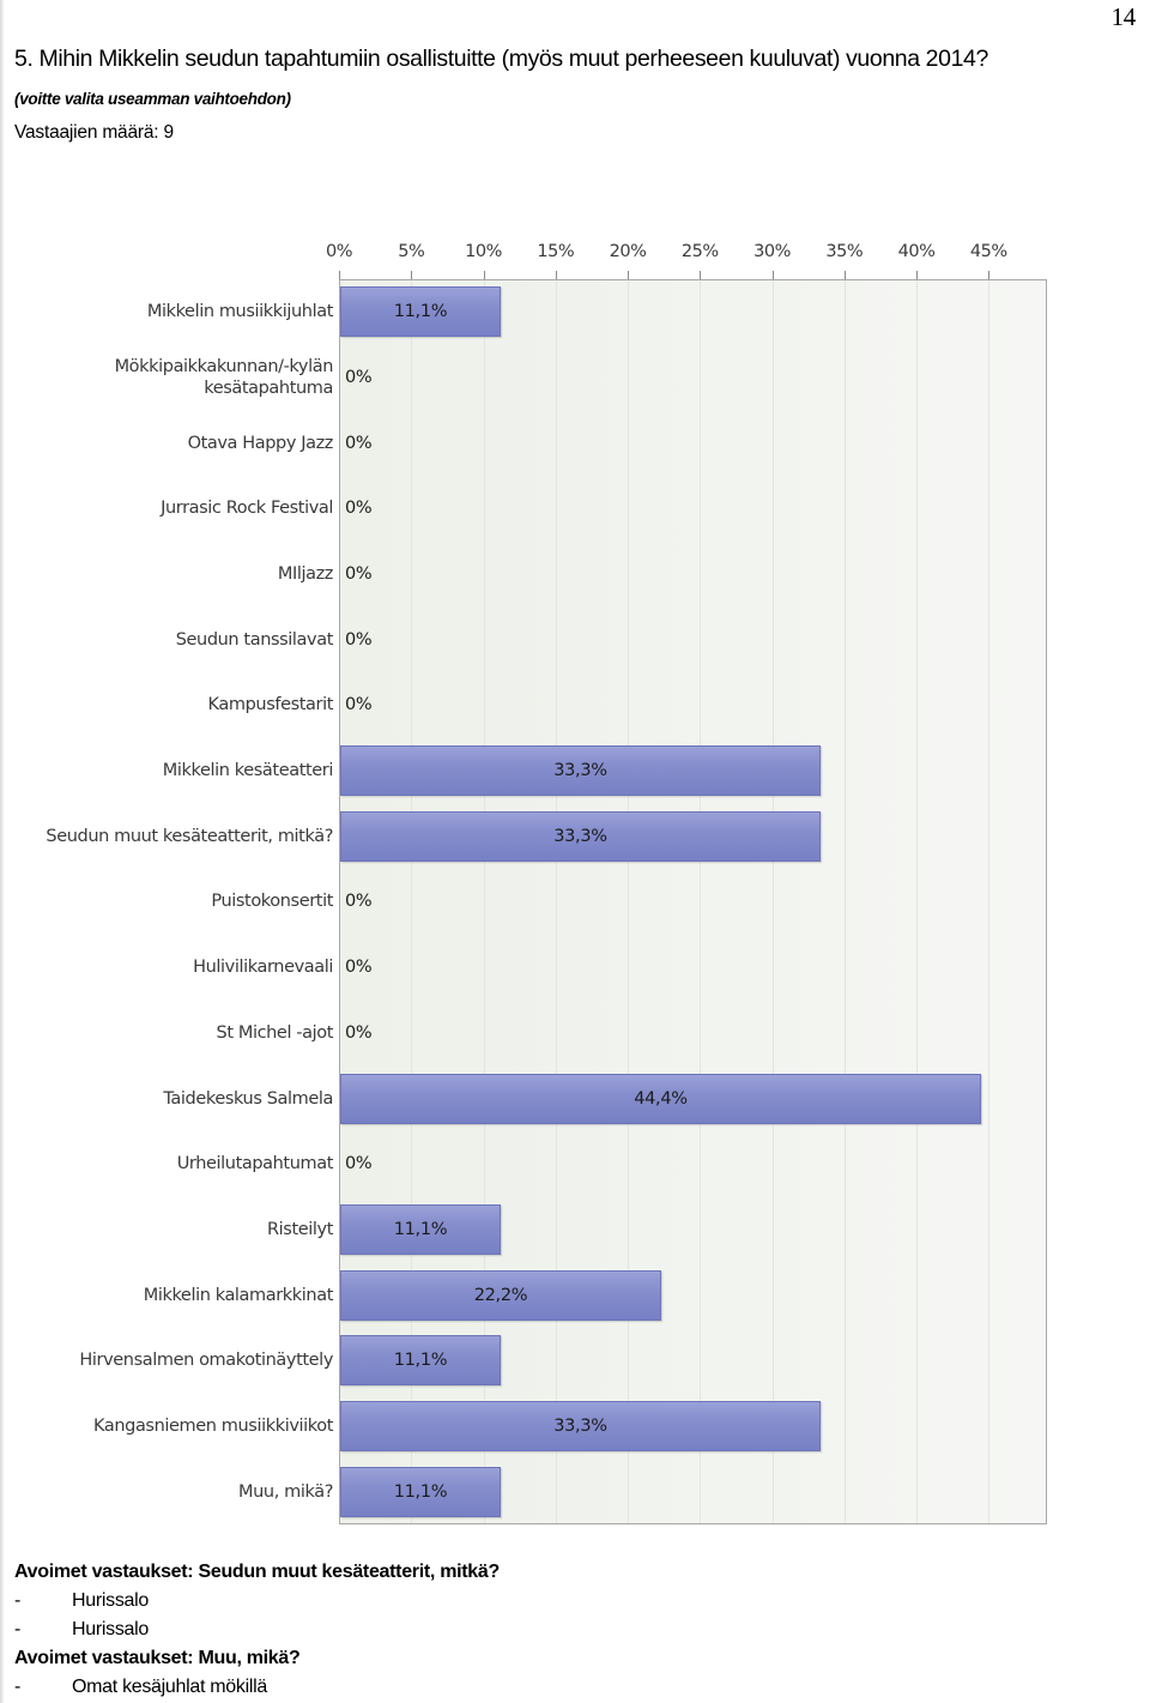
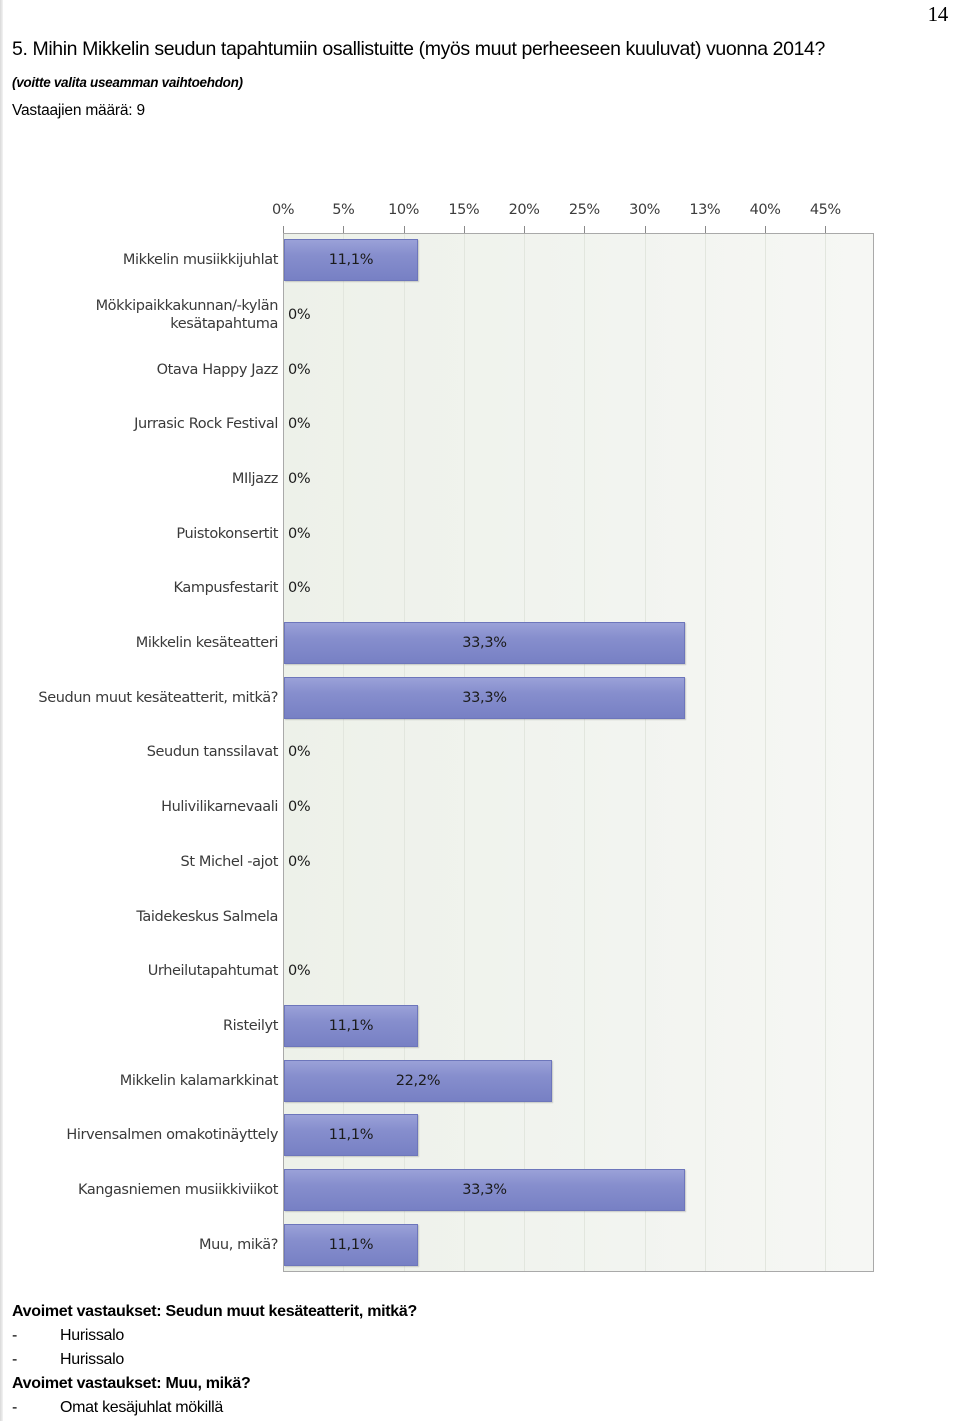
  14
  5. Mihin Mikkelin seudun tapahtumiin osallistuitte (myös muut perheeseen kuuluvat) vuonna 2014?
  (voitte valita useamman vaihtoehdon)
  Vastaajien määrä: 9
  0%
  5%
  10%
  15%
  20%
  25%
  30%
- 35%
+ 13%
  40%
  45%
  Mikkelin musiikkijuhlat
  11,1%
  Mökkipaikkakunnan/-kylän kesätapahtuma
  0%
  Otava Happy Jazz
  0%
  Jurrasic Rock Festival
  0%
  MIljazz
  0%
- Seudun tanssilavat
+ Puistokonsertit
  0%
  Kampusfestarit
  0%
  Mikkelin kesäteatteri
  33,3%
  Seudun muut kesäteatterit, mitkä?
  33,3%
- Puistokonsertit
+ Seudun tanssilavat
  0%
  Hulivilikarnevaali
  0%
  St Michel -ajot
  0%
  Taidekeskus Salmela
- 44,4%
  Urheilutapahtumat
  0%
  Risteilyt
  11,1%
  Mikkelin kalamarkkinat
  22,2%
  Hirvensalmen omakotinäyttely
  11,1%
  Kangasniemen musiikkiviikot
  33,3%
  Muu, mikä?
  11,1%
  Avoimet vastaukset: Seudun muut kesäteatterit, mitkä?
  -
  Hurissalo
  -
  Hurissalo
  Avoimet vastaukset: Muu, mikä?
  -
  Omat kesäjuhlat mökillä
